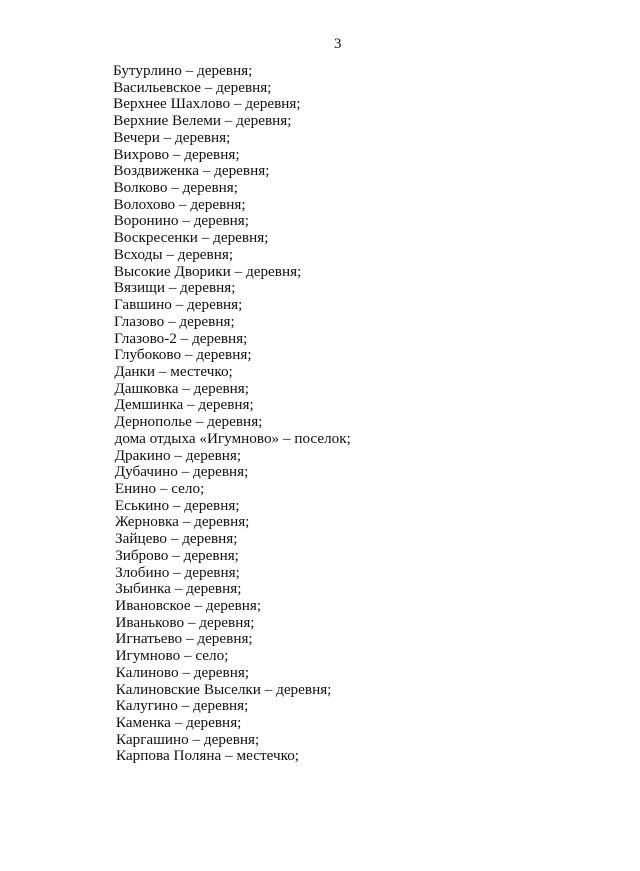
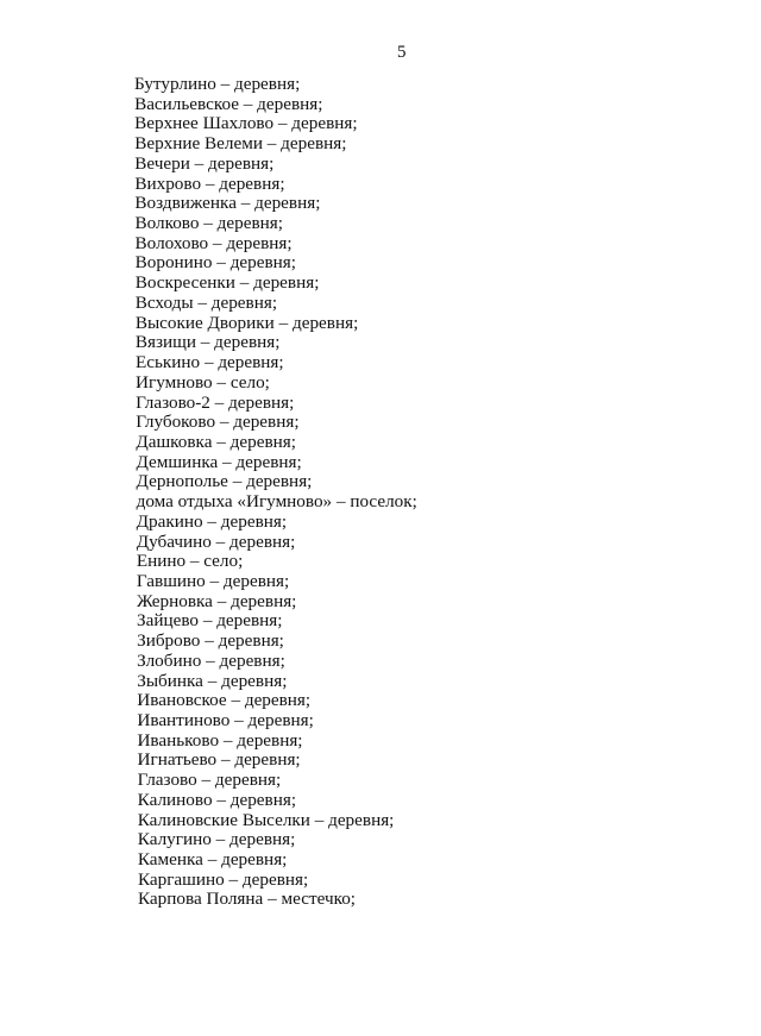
- 3
+ 5
  Бутурлино – деревня;
  Васильевское – деревня;
  Верхнее Шахлово – деревня;
  Верхние Велеми – деревня;
  Вечери – деревня;
  Вихрово – деревня;
  Воздвиженка – деревня;
  Волково – деревня;
  Волохово – деревня;
  Воронино – деревня;
  Воскресенки – деревня;
  Всходы – деревня;
  Высокие Дворики – деревня;
  Вязищи – деревня;
- Гавшино – деревня;
+ Еськино – деревня;
- Глазово – деревня;
+ Игумново – село;
  Глазово-2 – деревня;
  Глубоково – деревня;
- Данки – местечко;
  Дашковка – деревня;
  Демшинка – деревня;
  Дернополье – деревня;
  дома отдыха «Игумново» – поселок;
  Дракино – деревня;
  Дубачино – деревня;
  Енино – село;
- Еськино – деревня;
+ Гавшино – деревня;
  Жерновка – деревня;
  Зайцево – деревня;
  Зиброво – деревня;
  Злобино – деревня;
  Зыбинка – деревня;
  Ивановское – деревня;
+ Ивантиново – деревня;
  Иваньково – деревня;
  Игнатьево – деревня;
- Игумново – село;
+ Глазово – деревня;
  Калиново – деревня;
  Калиновские Выселки – деревня;
  Калугино – деревня;
  Каменка – деревня;
  Каргашино – деревня;
  Карпова Поляна – местечко;
